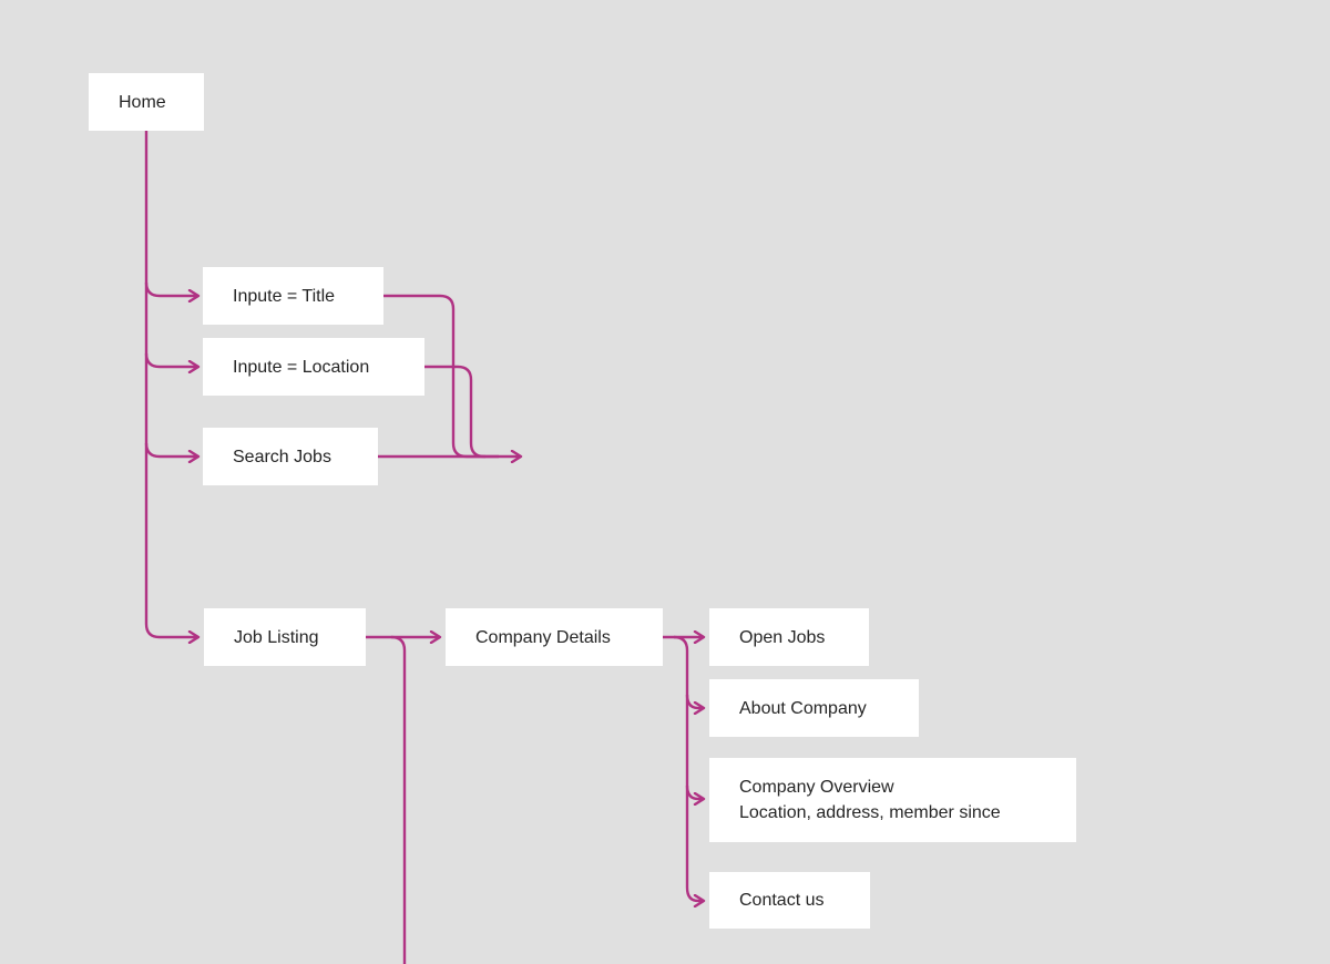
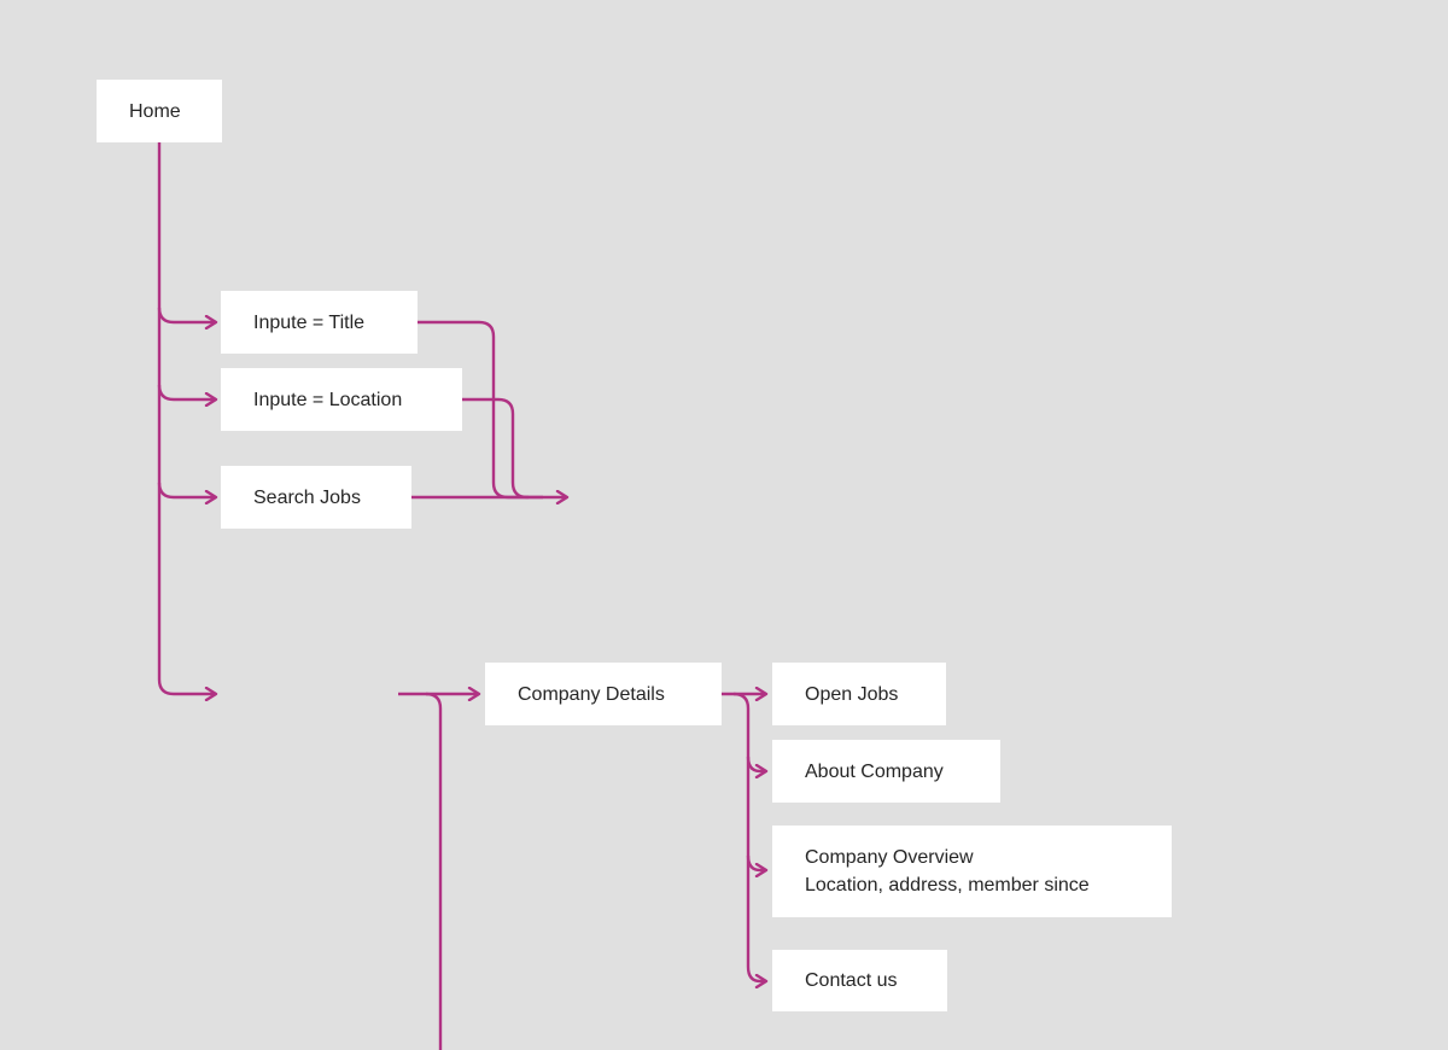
  Home
  Inpute = Title
  Inpute = Location
  Search Jobs
- Job Listing
  Company Details
  Open Jobs
  About Company
  Company Overview
  Location, address, member since
  Contact us
